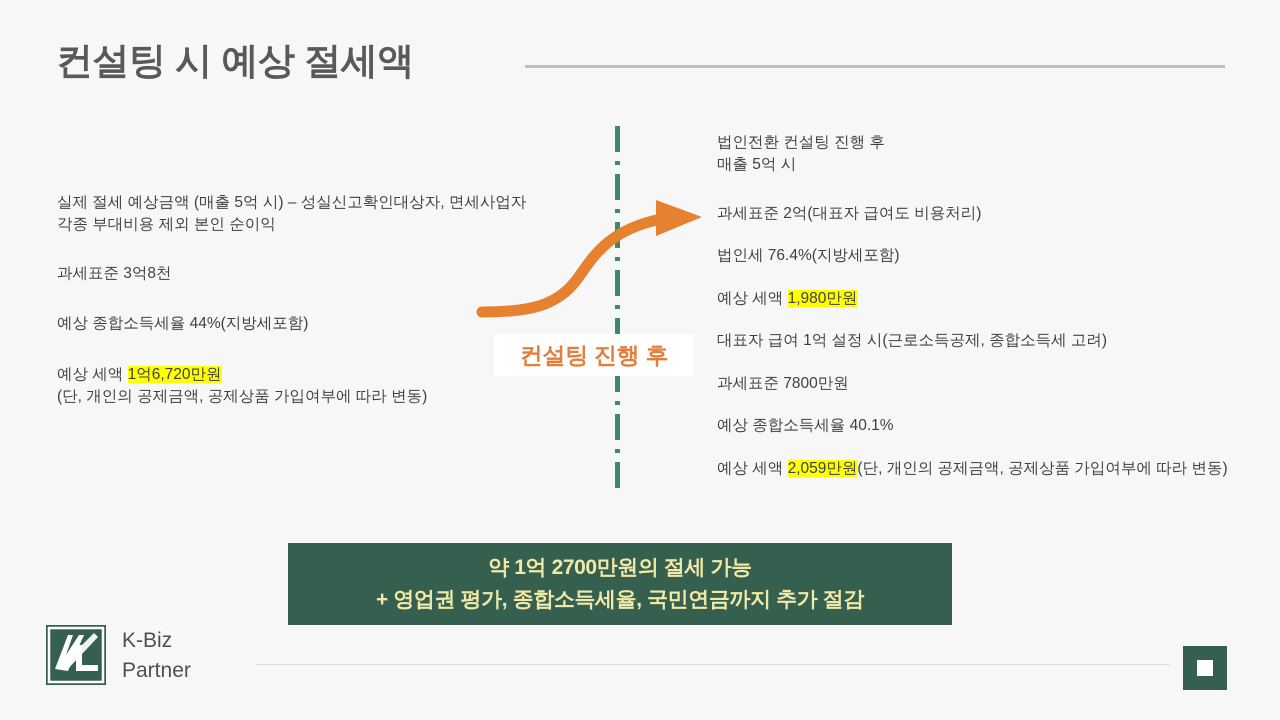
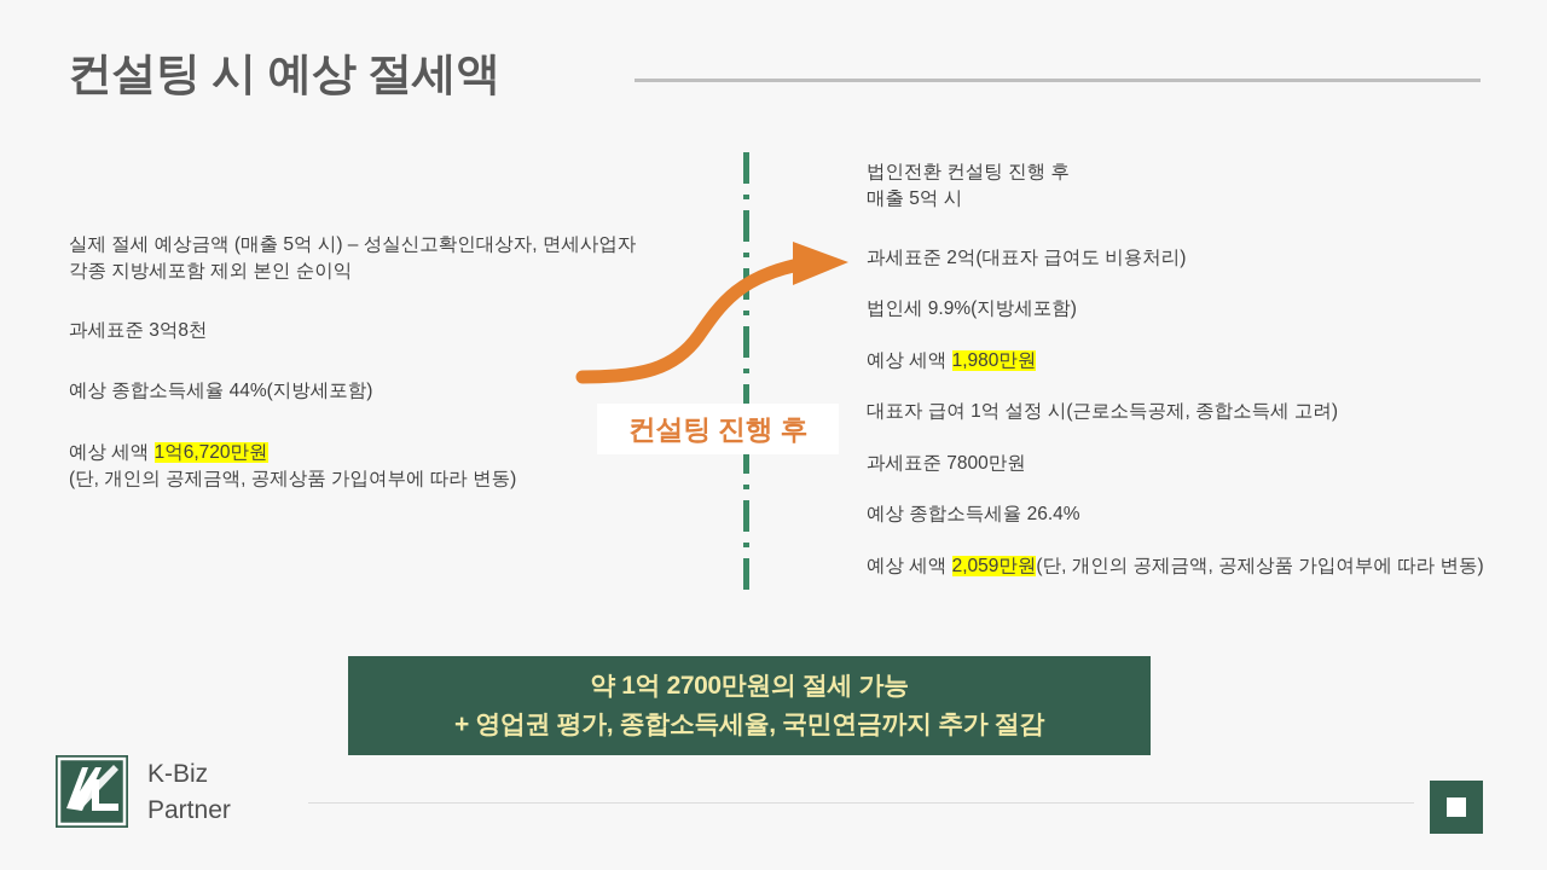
  컨설팅 시 예상 절세액
  컨설팅 진행 후
  실제 절세 예상금액 (매출 5억 시) – 성실신고확인대상자, 면세사업자
- 각종 부대비용 제외 본인 순이익
+ 각종 지방세포함 제외 본인 순이익
  과세표준 3억8천
  예상 종합소득세율 44%(지방세포함)
  예상 세액 1억6,720만원
  (단, 개인의 공제금액, 공제상품 가입여부에 따라 변동)
  법인전환 컨설팅 진행 후
  매출 5억 시
  과세표준 2억(대표자 급여도 비용처리)
- 법인세 76.4%(지방세포함)
+ 법인세 9.9%(지방세포함)
  예상 세액 1,980만원
  대표자 급여 1억 설정 시(근로소득공제, 종합소득세 고려)
  과세표준 7800만원
- 예상 종합소득세율 40.1%
+ 예상 종합소득세율 26.4%
  예상 세액 2,059만원(단, 개인의 공제금액, 공제상품 가입여부에 따라 변동)
  약 1억 2700만원의 절세 가능
  + 영업권 평가, 종합소득세율, 국민연금까지 추가 절감
  K-Biz
  Partner
